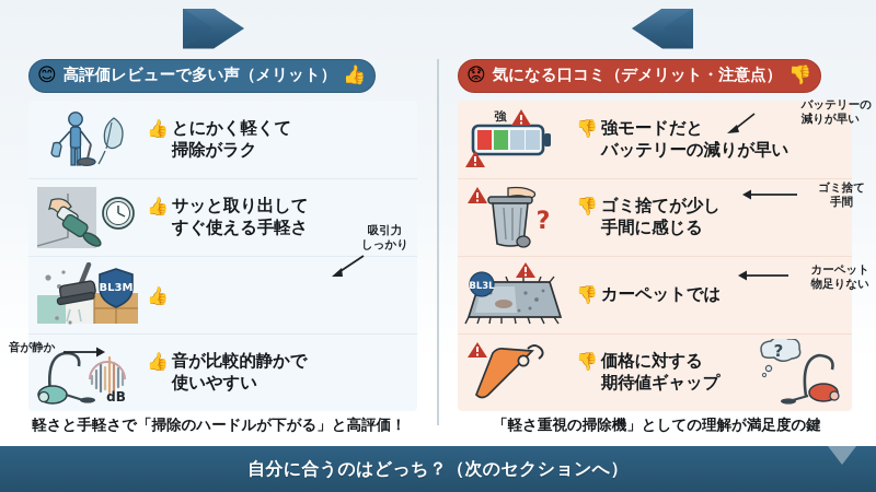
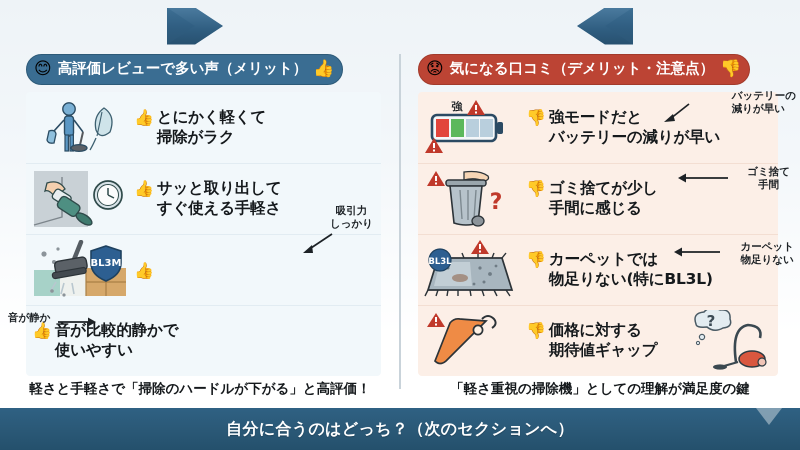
  😊
  高評価レビューで多い声（メリット）
  👍
  👍
  とにかく軽くて
  掃除がラク
  👍
  サッと取り出して
  すぐ使える手軽さ
  BL3M
  👍
- dB
  👍
  音が比較的静かで
  使いやすい
  音が静か
  吸引力
  しっかり
  😟
  気になる口コミ（デメリット・注意点）
  👎
  強
  👎
  強モードだと
  バッテリーの減りが早い
  ?
  👎
  ゴミ捨てが少し
  手間に感じる
  BL3L
  👎
  カーペットでは
+ 物足りない(特にBL3L)
  👎
  価格に対する
  期待値ギャップ
  ?
  バッテリーの
  減りが早い
  ゴミ捨て
  手間
  カーペット
  物足りない
  軽さと手軽さで「掃除のハードルが下がる」と高評価！
  「軽さ重視の掃除機」としての理解が満足度の鍵
  自分に合うのはどっち？（次のセクションへ）
